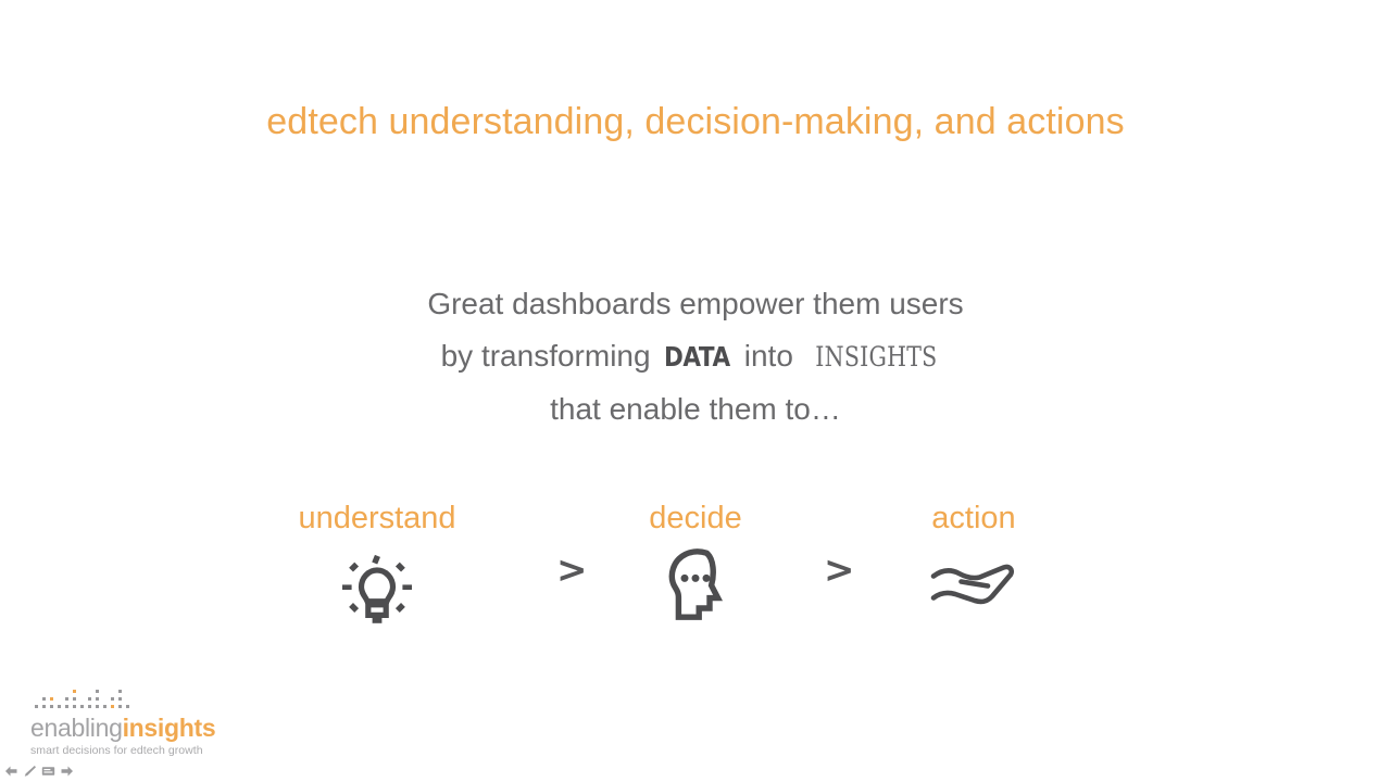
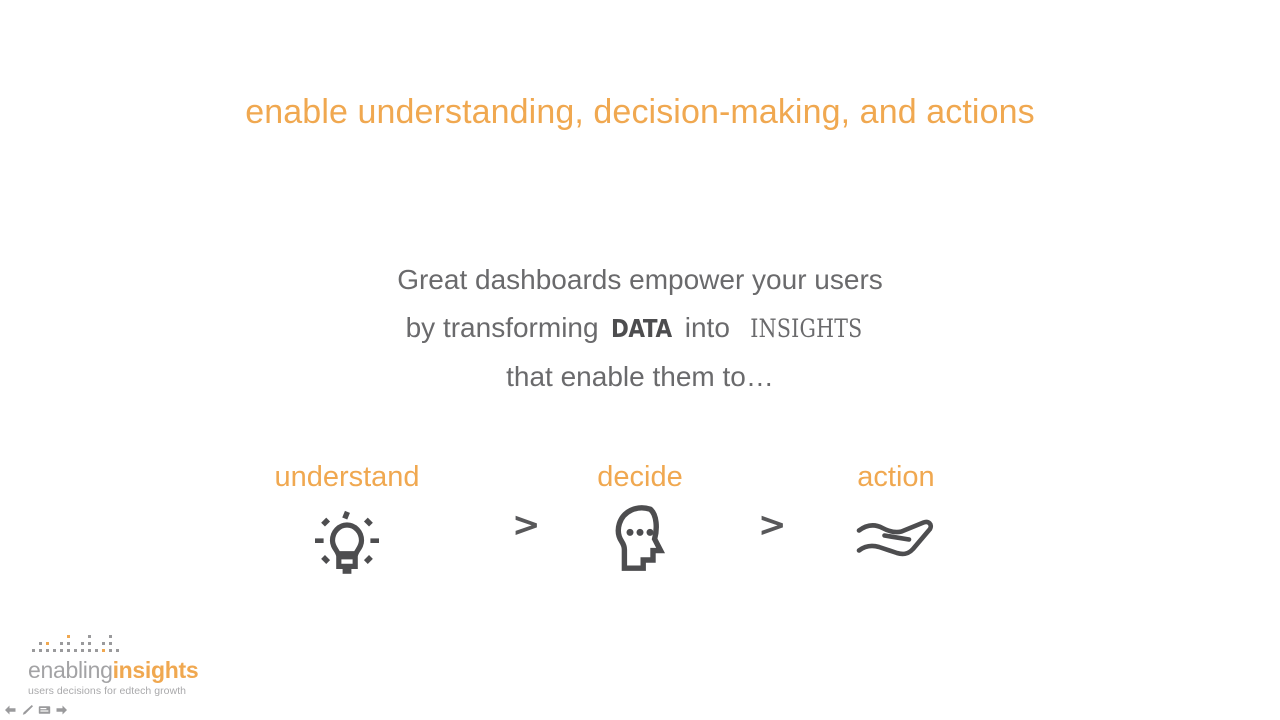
- edtech understanding, decision-making, and actions
+ enable understanding, decision-making, and actions
- Great dashboards empower them users
+ Great dashboards empower your users
  by transforming DATA into INSIGHTS
  that enable them to…
  understand
  >
  decide
  >
  action
  enablinginsights
- smart decisions for edtech growth
+ users decisions for edtech growth
